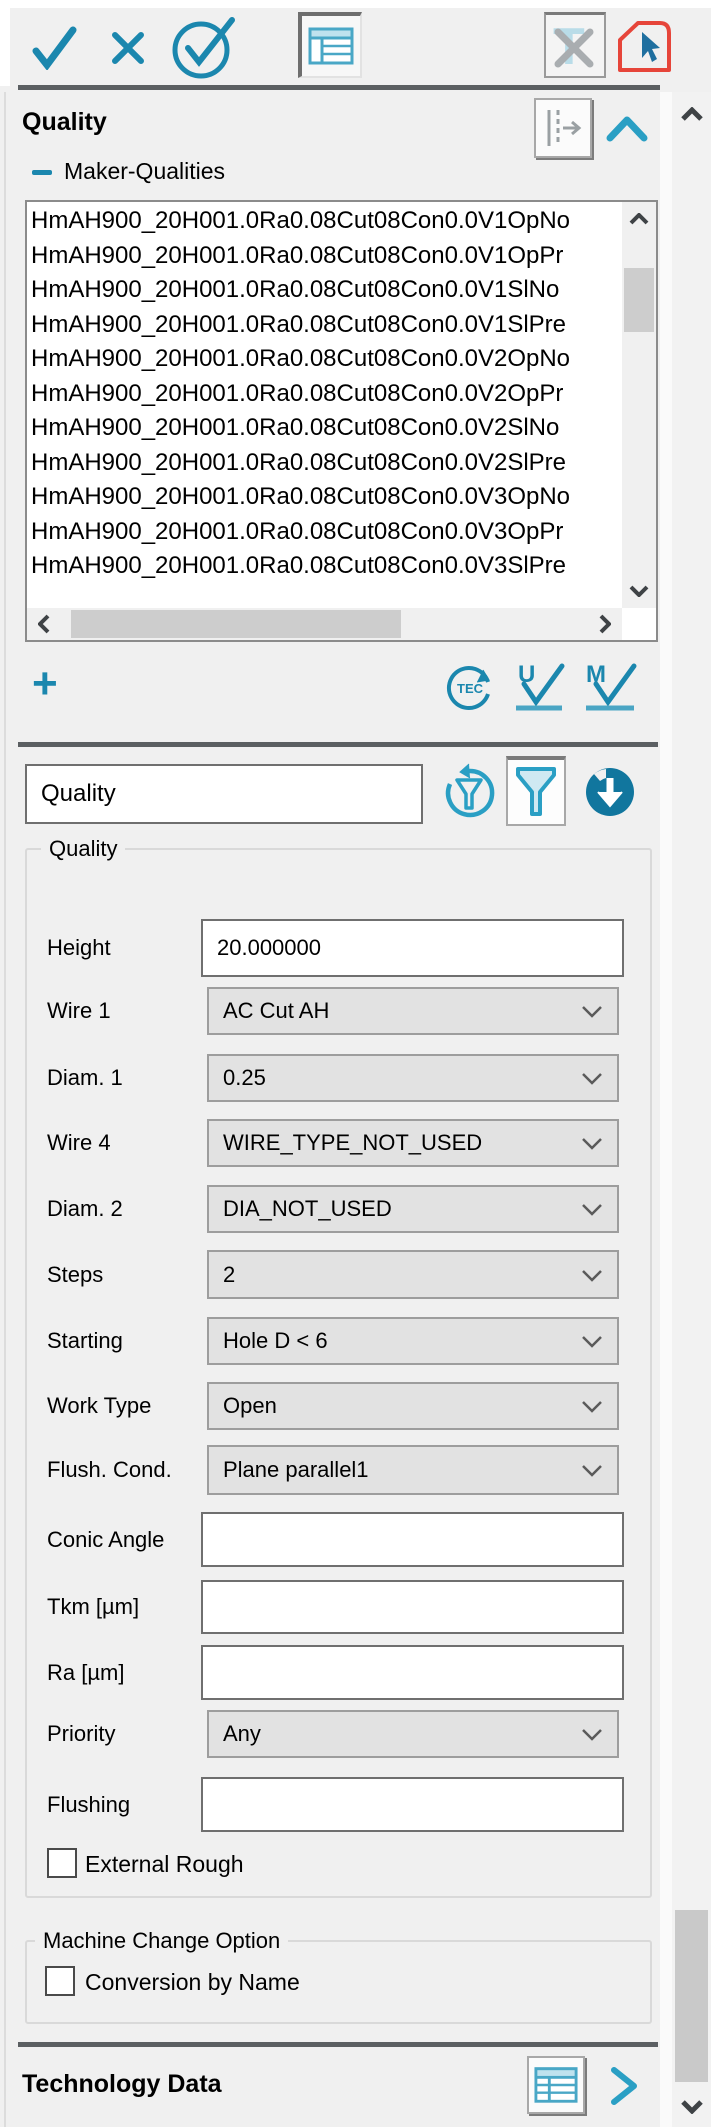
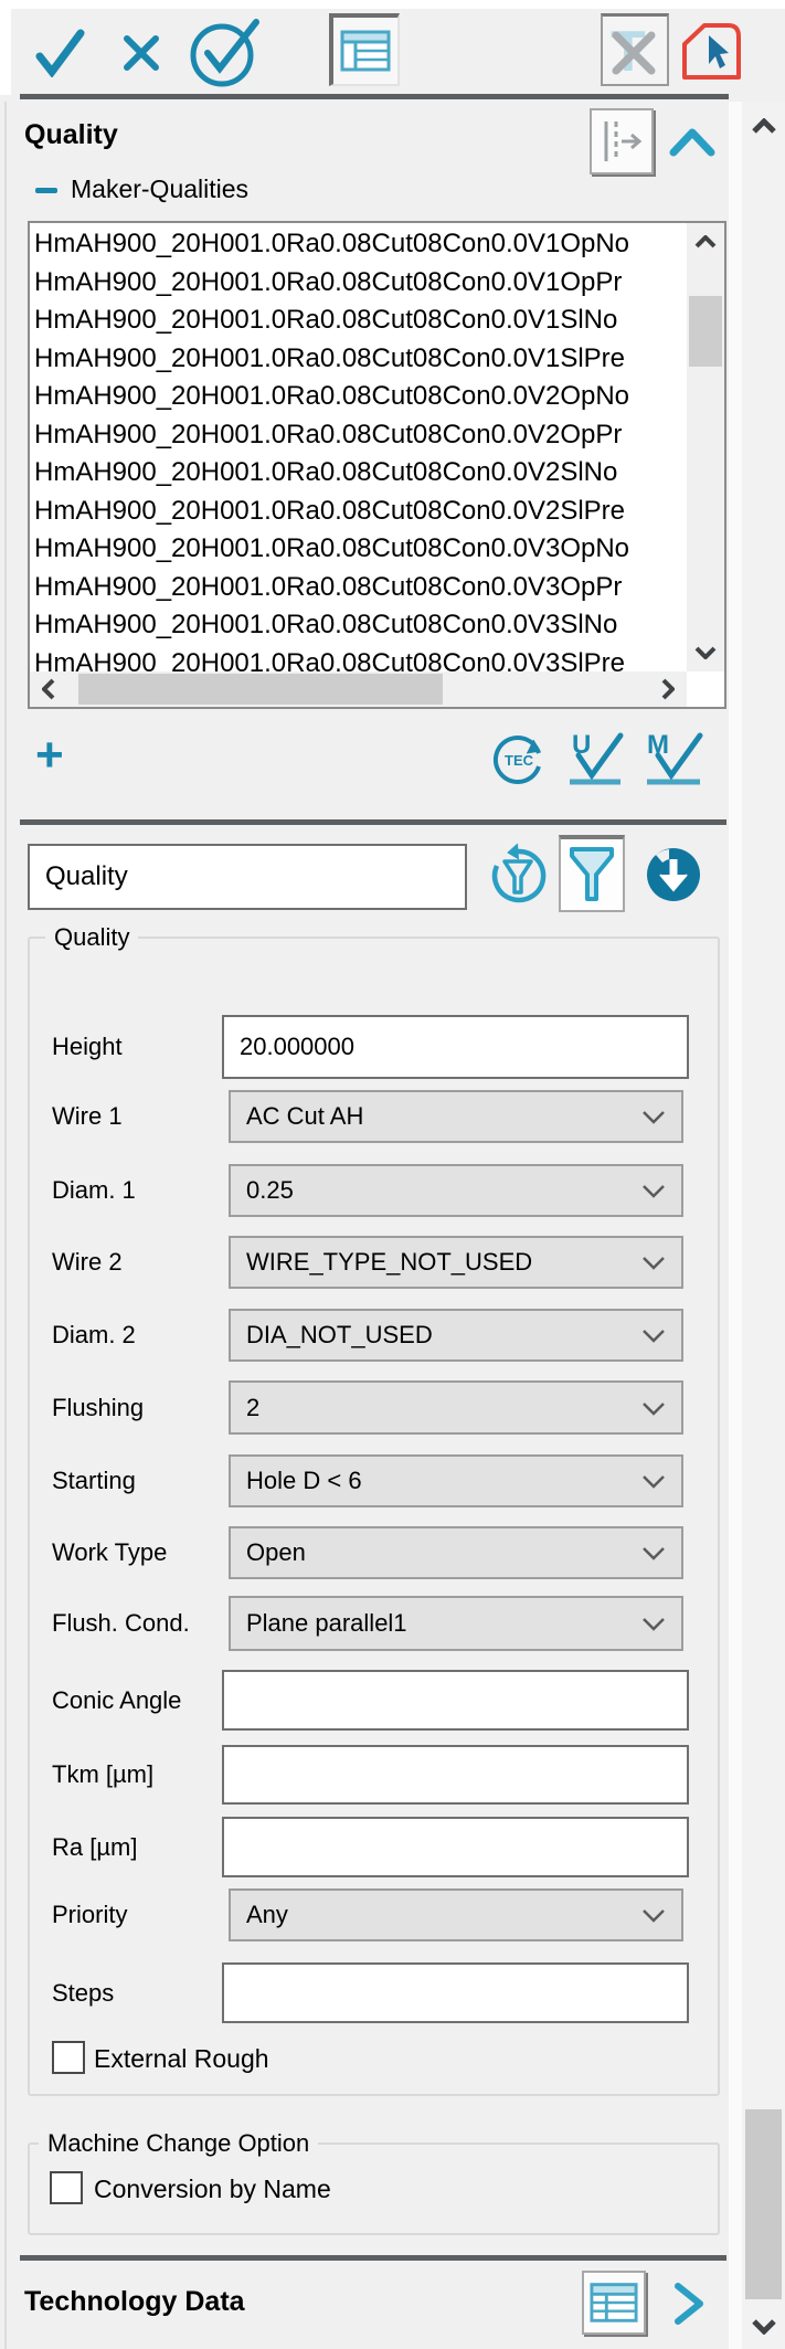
  Quality
  Maker-Qualities
  HmAH900_20H001.0Ra0.08Cut08Con0.0V1OpNo
  HmAH900_20H001.0Ra0.08Cut08Con0.0V1OpPr
  HmAH900_20H001.0Ra0.08Cut08Con0.0V1SlNo
  HmAH900_20H001.0Ra0.08Cut08Con0.0V1SlPre
  HmAH900_20H001.0Ra0.08Cut08Con0.0V2OpNo
  HmAH900_20H001.0Ra0.08Cut08Con0.0V2OpPr
  HmAH900_20H001.0Ra0.08Cut08Con0.0V2SlNo
  HmAH900_20H001.0Ra0.08Cut08Con0.0V2SlPre
  HmAH900_20H001.0Ra0.08Cut08Con0.0V3OpNo
  HmAH900_20H001.0Ra0.08Cut08Con0.0V3OpPr
+ HmAH900_20H001.0Ra0.08Cut08Con0.0V3SlNo
  HmAH900_20H001.0Ra0.08Cut08Con0.0V3SlPre
  +
  TEC
  U
  M
  Quality
  Quality
  Height
  20.000000
  Wire 1
  AC Cut AH
  Diam. 1
  0.25
- Wire 4
+ Wire 2
  WIRE_TYPE_NOT_USED
  Diam. 2
  DIA_NOT_USED
- Steps
+ Flushing
  2
  Starting
  Hole D < 6
  Work Type
  Open
  Flush. Cond.
  Plane parallel1
  Conic Angle
  Tkm [µm]
  Ra [µm]
  Priority
  Any
- Flushing
+ Steps
  External Rough
  Machine Change Option
  Conversion by Name
  Technology Data
